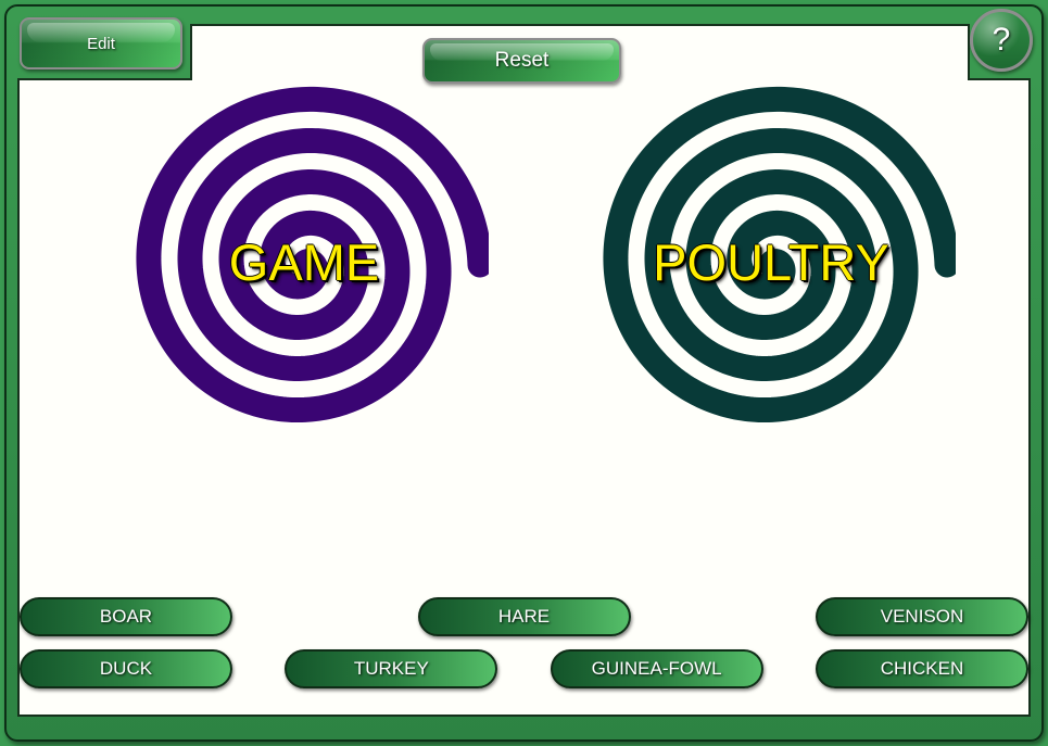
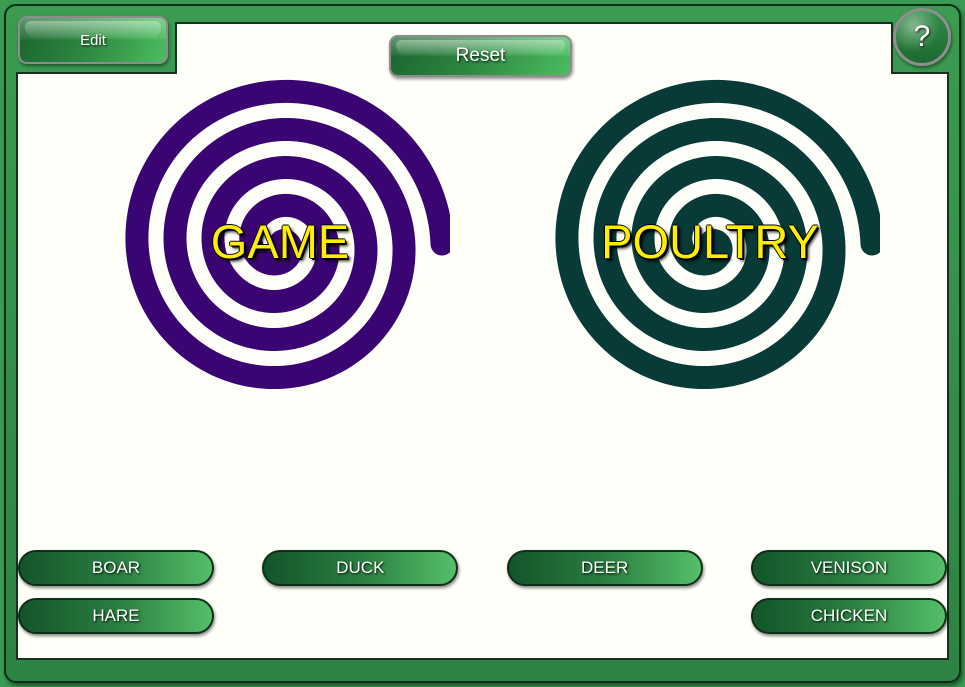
  Edit
  Reset
  ?
  GAME
  POULTRY
  BOAR
- HARE
+ DUCK
+ DEER
  VENISON
- DUCK
+ HARE
- TURKEY
- GUINEA-FOWL
  CHICKEN
